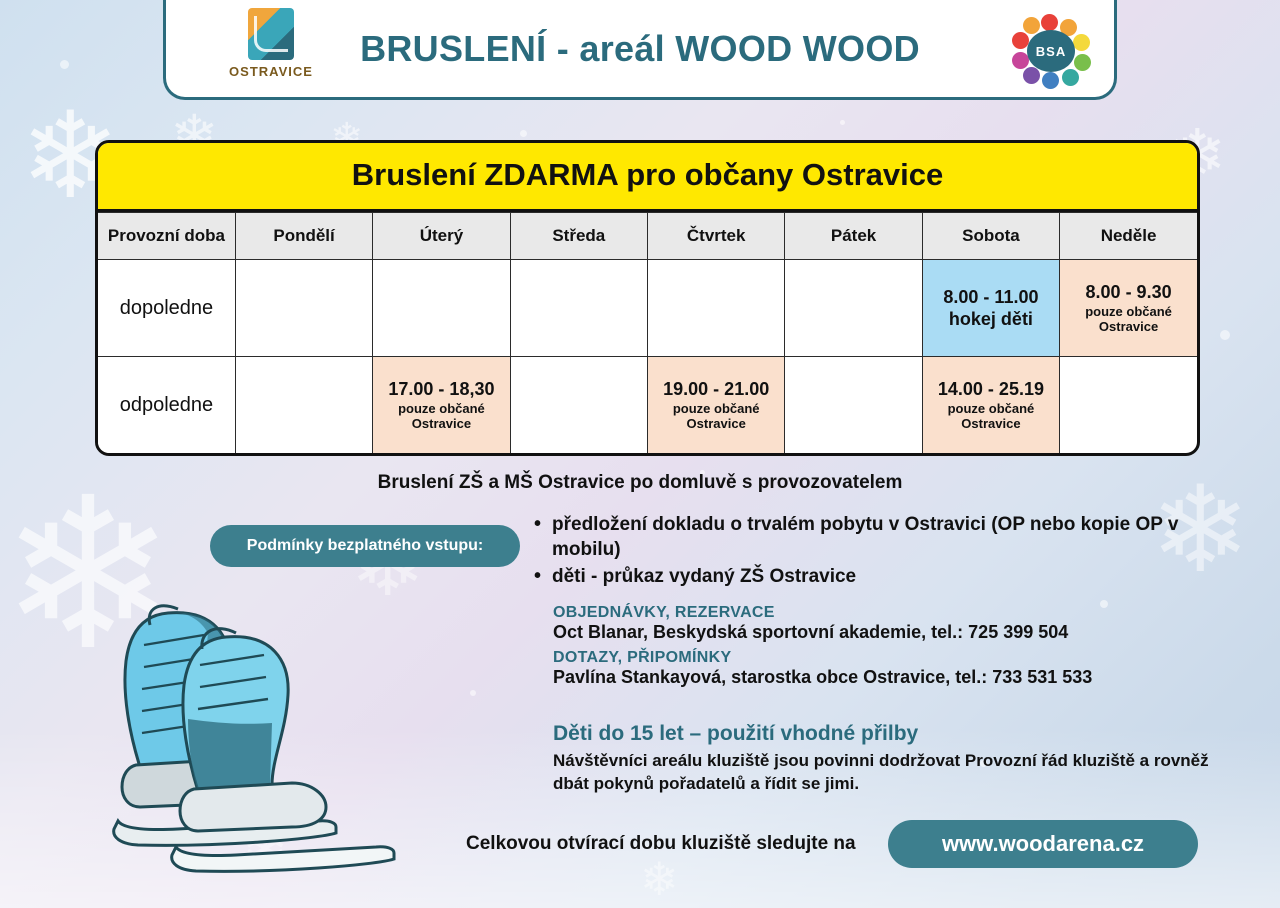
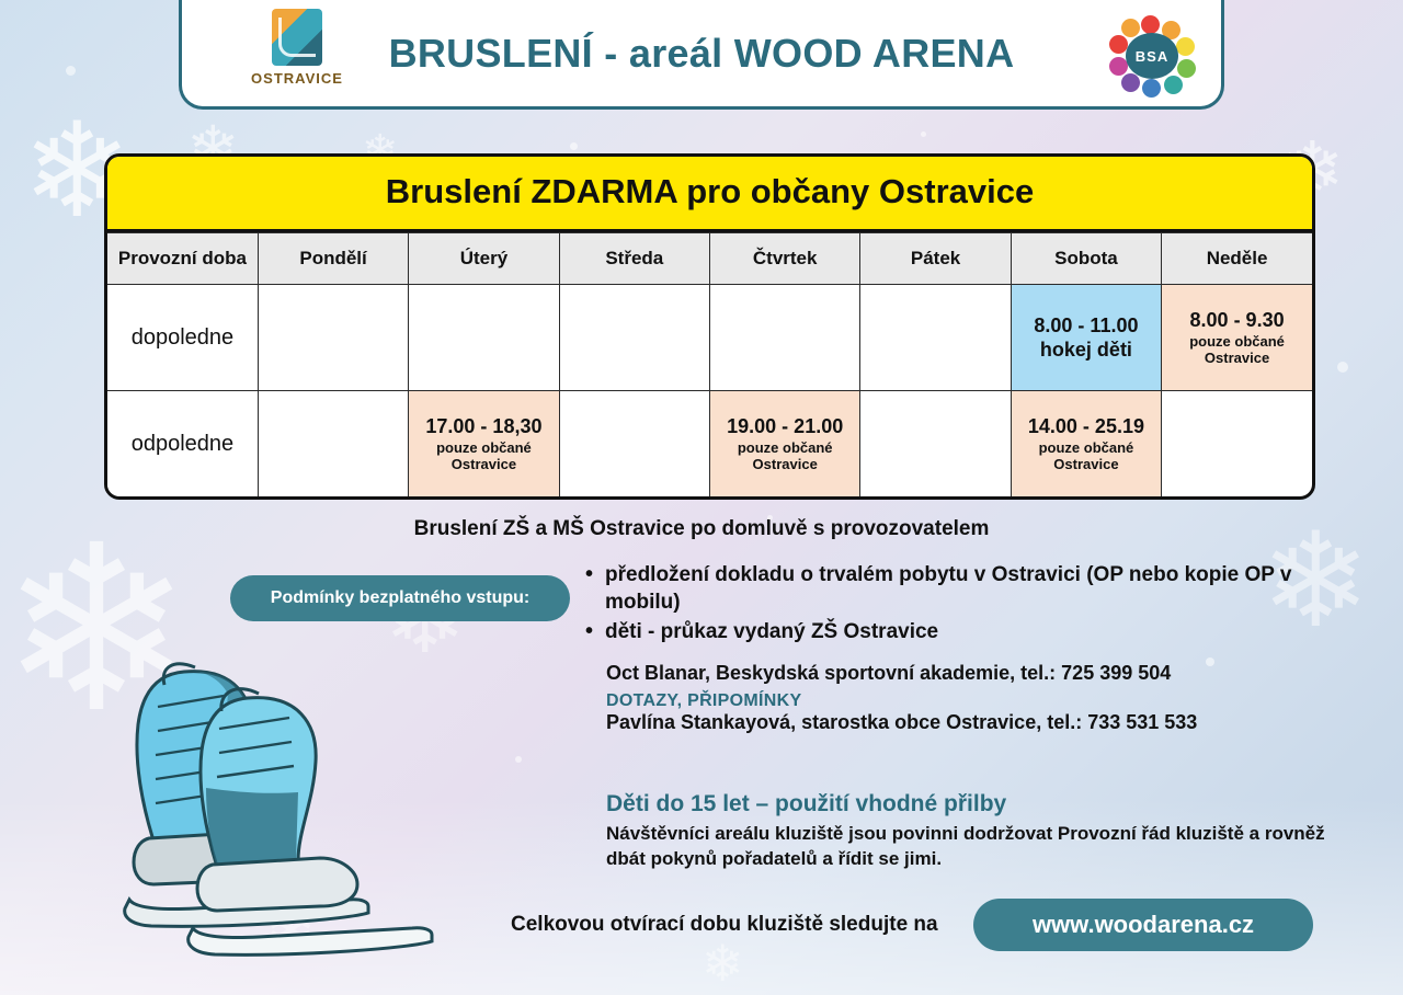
  ❄
  ❄
  ❄
  ❄
  ❄
  OSTRAVICE
- BRUSLENÍ - areál WOOD WOOD
+ BRUSLENÍ - areál WOOD ARENA
  BSA
  Bruslení ZDARMA pro občany Ostravice
  Provozní doba	Pondělí	Úterý	Středa	Čtvrtek	Pátek	Sobota	Neděle
  dopoledne						8.00 - 11.00 hokej děti	8.00 - 9.30 pouze občané Ostravice
  odpoledne		17.00 - 18,30 pouze občané Ostravice		19.00 - 21.00 pouze občané Ostravice		14.00 - 25.19 pouze občané Ostravice
  Bruslení ZŠ a MŠ Ostravice po domluvě s provozovatelem
  Podmínky bezplatného vstupu:
  předložení dokladu o trvalém pobytu v Ostravici (OP nebo kopie OP v mobilu)
  děti - průkaz vydaný ZŠ Ostravice
- OBJEDNÁVKY, REZERVACE
  Oct Blanar, Beskydská sportovní akademie, tel.: 725 399 504
  DOTAZY, PŘIPOMÍNKY
  Pavlína Stankayová, starostka obce Ostravice, tel.: 733 531 533
  Děti do 15 let – použití vhodné přilby
  Návštěvníci areálu kluziště jsou povinni dodržovat Provozní řád kluziště a rovněž dbát pokynů pořadatelů a řídit se jimi.
  Celkovou otvírací dobu kluziště sledujte na
  www.woodarena.cz
